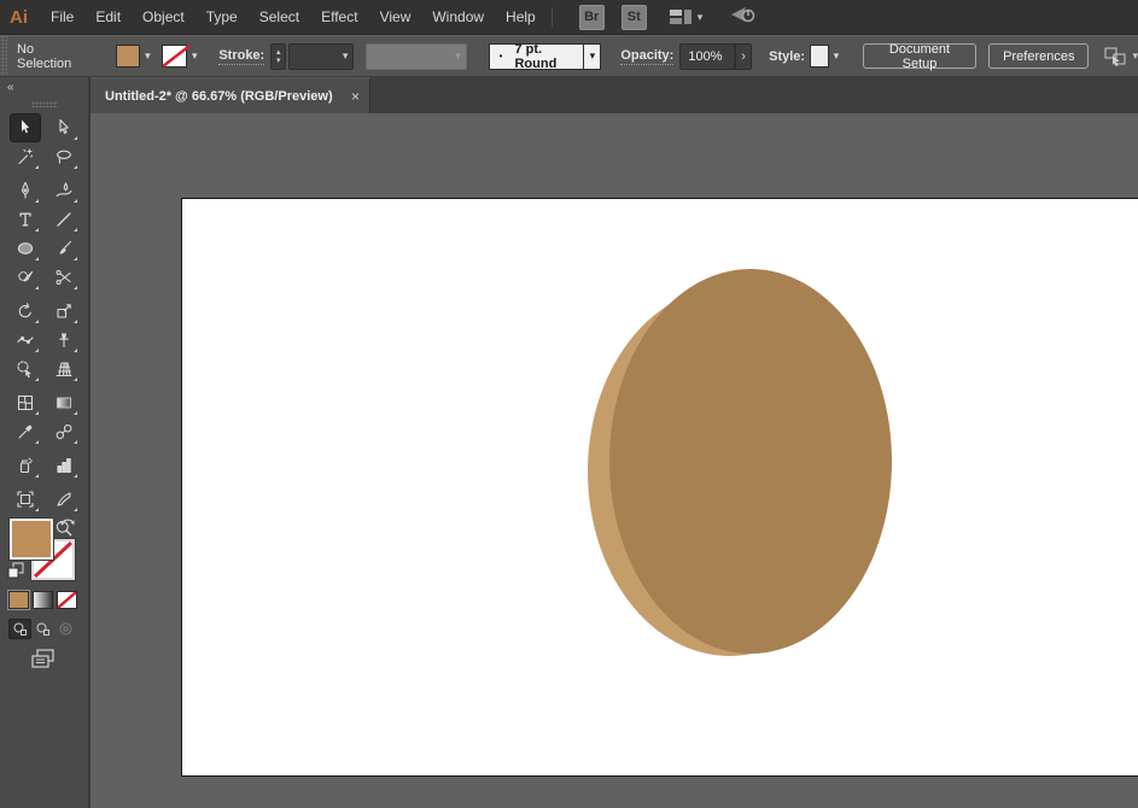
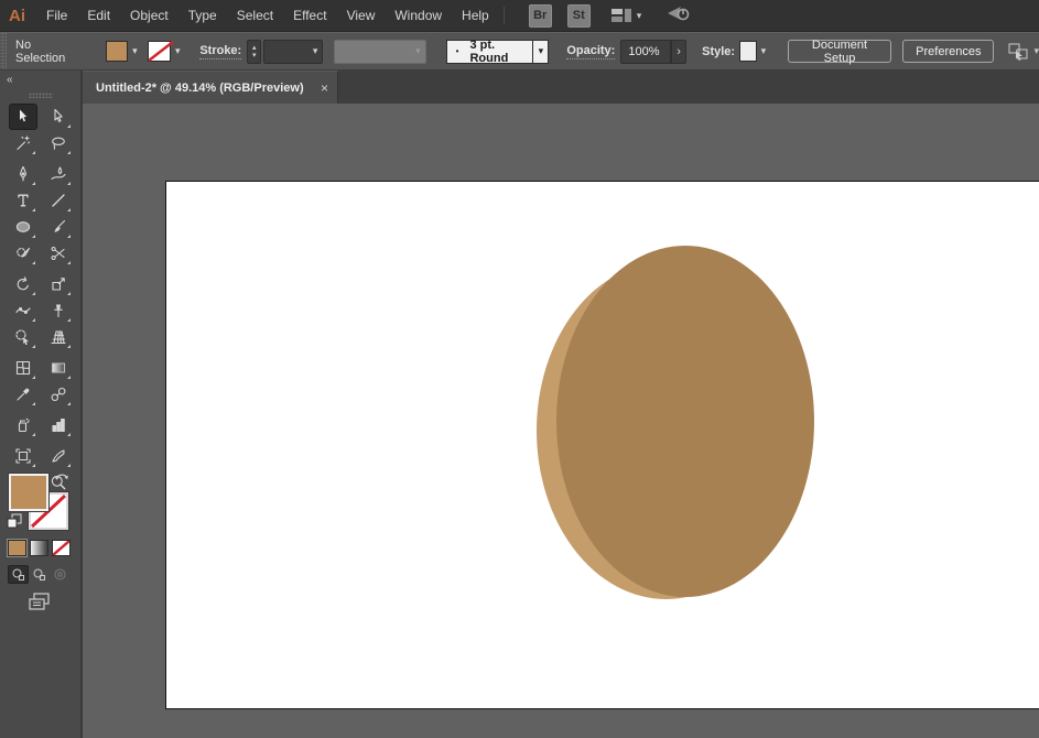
  Ai
  File
  Edit
  Object
  Type
  Select
  Effect
  View
  Window
  Help
  Br
  St
  ▾
  No Selection
  ▾
  ▾
  Stroke:
  ▾
  ▾
  •
- 7 pt. Round
+ 3 pt. Round
  ▾
  Opacity:
  100%
  ›
  Style:
  ▾
  Document Setup
  Preferences
  ▾
- Untitled-2* @ 66.67% (RGB/Preview)
+ Untitled-2* @ 49.14% (RGB/Preview)
  ×
  «
